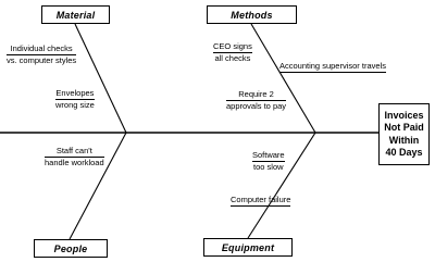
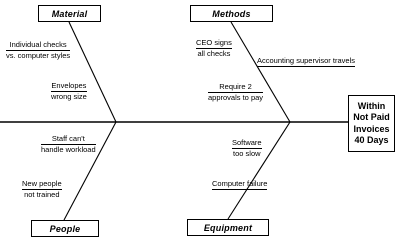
  Material
  Methods
  People
  Equipment
- Invoices
+ Within
  Not Paid
- Within
+ Invoices
  40 Days
  Individual checks
  vs. computer styles
  Envelopes
  wrong size
  CEO signs
  all checks
  Accounting supervisor travels
  Require 2
  approvals to pay
  Staff can't
  handle workload
+ New people
+ not trained
  Software
  too slow
  Computer failure
